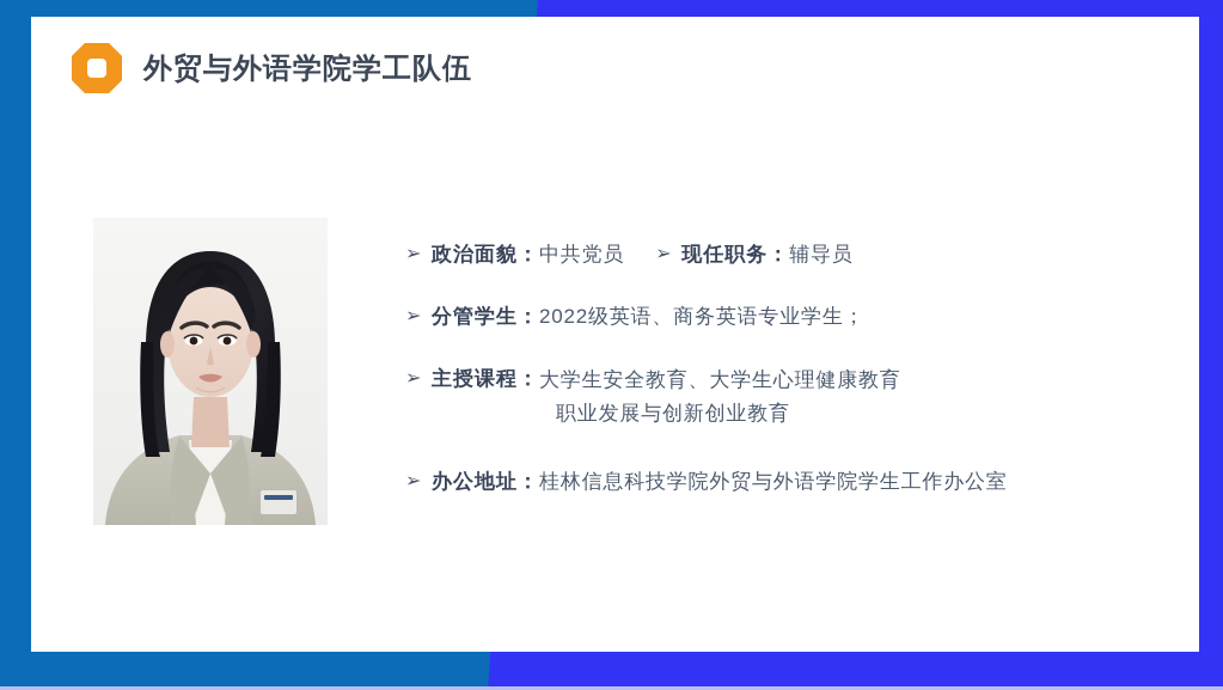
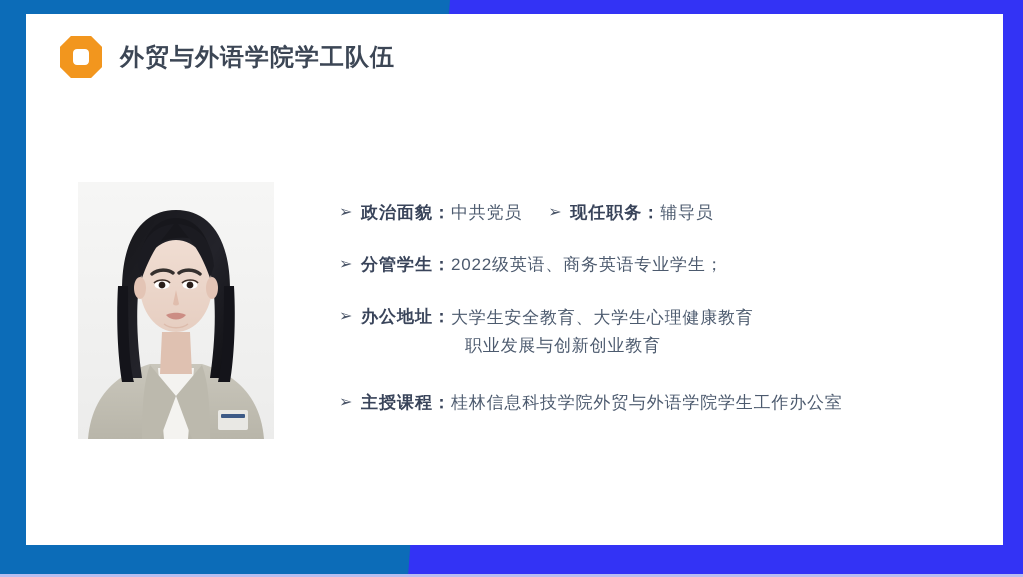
  外贸与外语学院学工队伍
  ➢
  政治面貌：
  中共党员
  ➢
  现任职务：
  辅导员
  ➢
  分管学生：
  2022级英语、商务英语专业学生；
  ➢
- 主授课程：
+ 办公地址：
  大学生安全教育、大学生心理健康教育
  职业发展与创新创业教育
  ➢
- 办公地址：
+ 主授课程：
  桂林信息科技学院外贸与外语学院学生工作办公室
